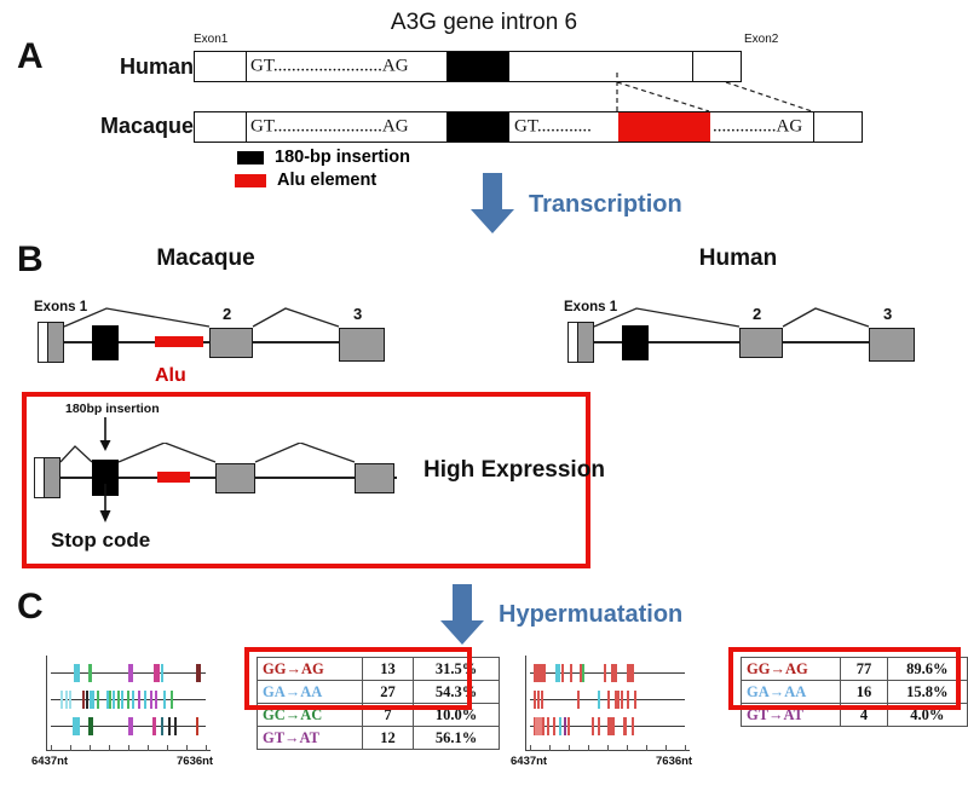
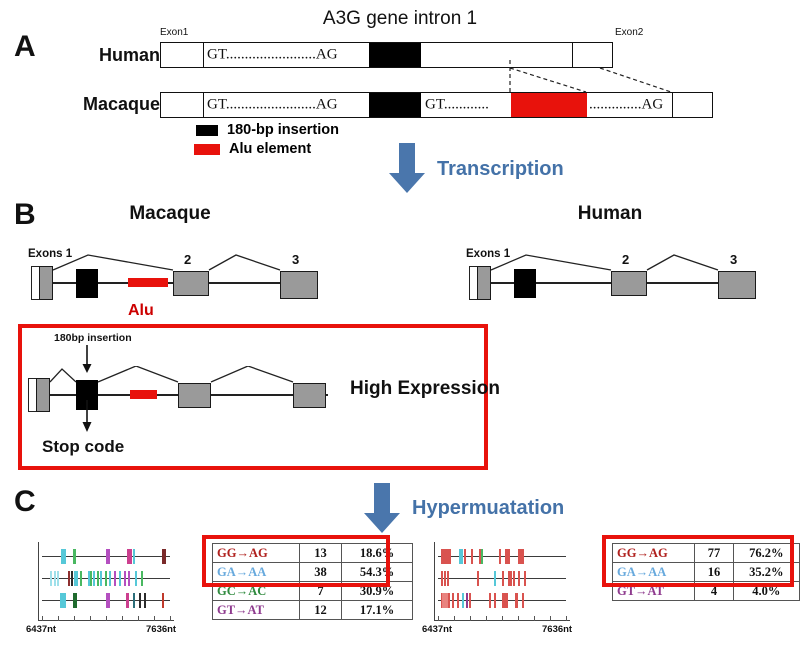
  A
- A3G gene intron 6
+ A3G gene intron 1
  Exon1
  Exon2
  Human
  GT........................AG
  Macaque
  GT........................AG
  GT............
  ..............AG
  180-bp insertion
  Alu element
  Transcription
  B
  Macaque
  Human
  Exons 1
  2
  3
  Alu
  Exons 1
  2
  3
  180bp insertion
  Stop code
  High Expression
  C
  Hypermuatation
  6437nt
  7636nt
- GG→AG	13	31.5%
+ GG→AG	13	18.6%
- GA→AA	27	54.3%
+ GA→AA	38	54.3%
- GC→AC	7	10.0%
+ GC→AC	7	30.9%
- GT→AT	12	56.1%
+ GT→AT	12	17.1%
  6437nt
  7636nt
- GG→AG	77	89.6%
+ GG→AG	77	76.2%
- GA→AA	16	15.8%
+ GA→AA	16	35.2%
  GT→AT	4	4.0%
